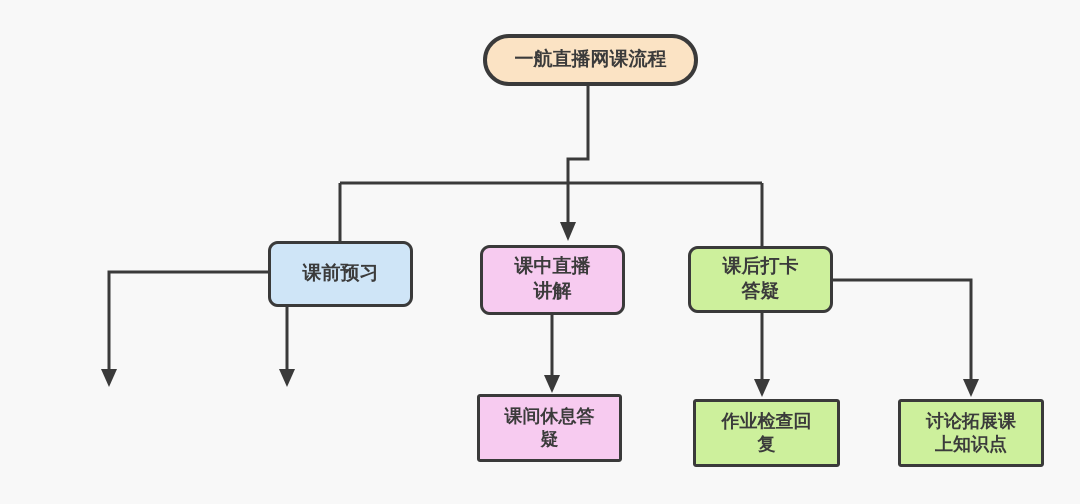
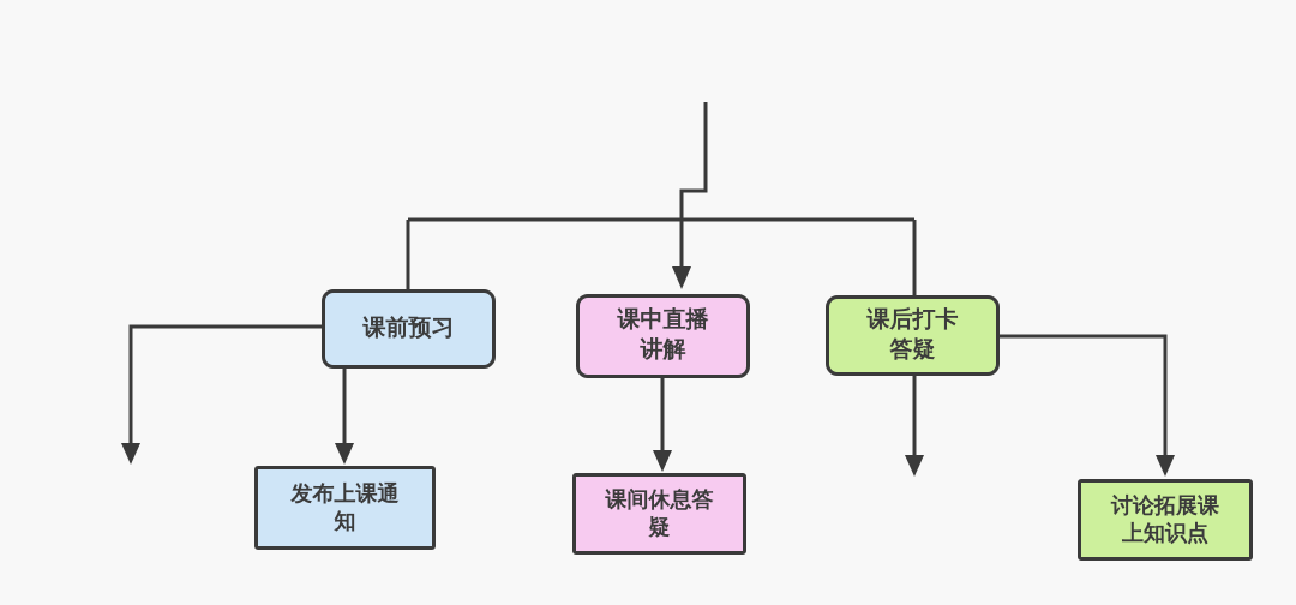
- 一航直播网课流程
  课前预习
  课中直播
  讲解
  课后打卡
  答疑
+ 发布上课通
+ 知
  课间休息答
  疑
- 作业检查回
- 复
  讨论拓展课
  上知识点
